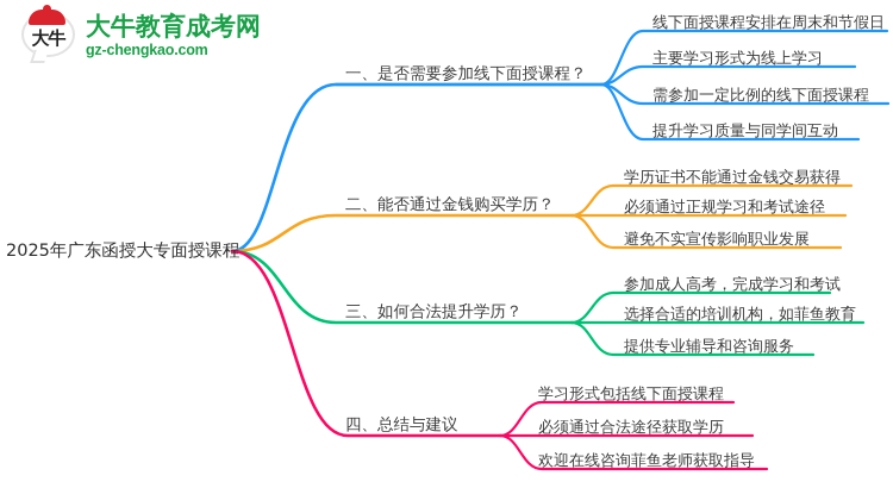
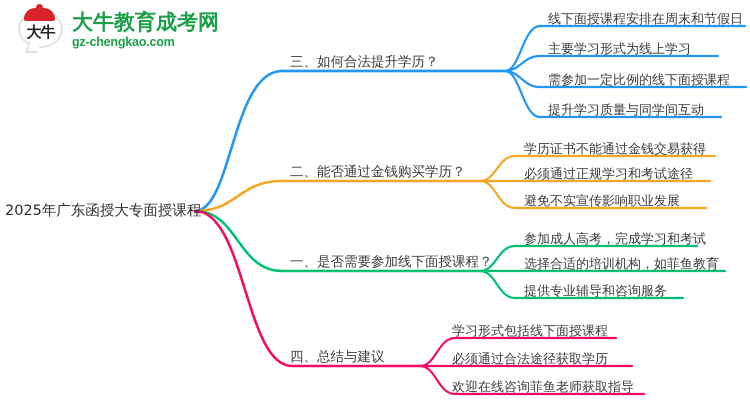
  大牛
  大牛教育成考网
  gz-chengkao.com
  2025年广东函授大专面授课程
- 一、是否需要参加线下面授课程？
+ 三、如何合法提升学历？
  二、能否通过金钱购买学历？
- 三、如何合法提升学历？
+ 一、是否需要参加线下面授课程？
  四、总结与建议
  线下面授课程安排在周末和节假日
  主要学习形式为线上学习
  需参加一定比例的线下面授课程
  提升学习质量与同学间互动
  学历证书不能通过金钱交易获得
  必须通过正规学习和考试途径
  避免不实宣传影响职业发展
  参加成人高考，完成学习和考试
  选择合适的培训机构，如菲鱼教育
  提供专业辅导和咨询服务
  学习形式包括线下面授课程
  必须通过合法途径获取学历
  欢迎在线咨询菲鱼老师获取指导
